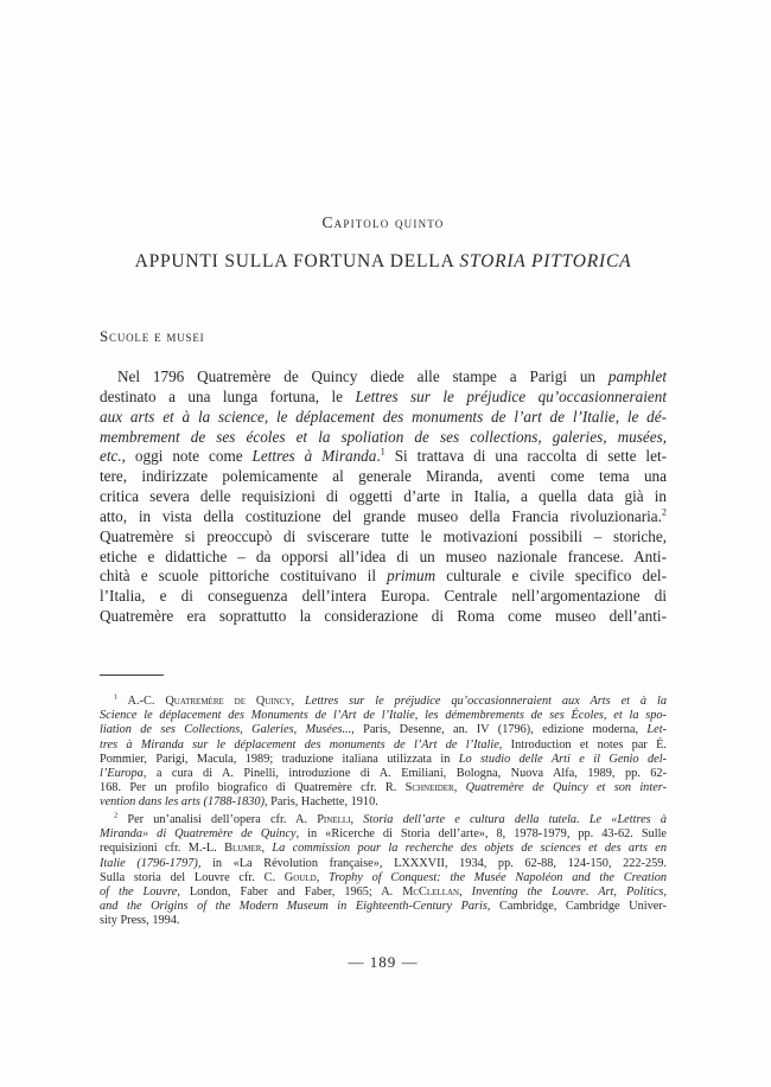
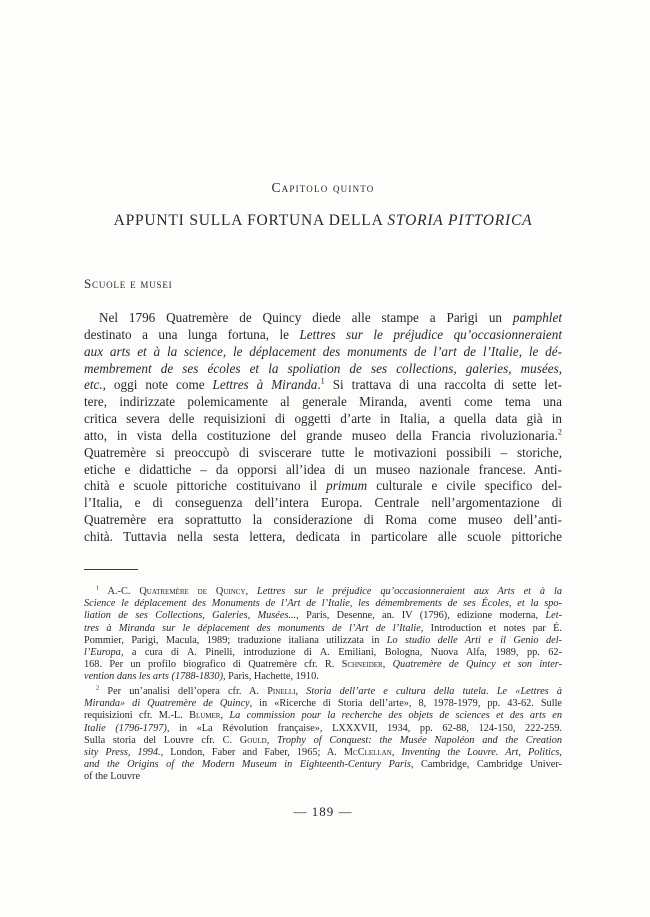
  Capitolo quinto
  APPUNTI SULLA FORTUNA DELLA STORIA PITTORICA
  Scuole e musei
  Nel 1796 Quatremère de Quincy diede alle stampe a Parigi un pamphlet
  destinato a una lunga fortuna, le Lettres sur le préjudice qu’occasionneraient
  aux arts et à la science, le déplacement des monuments de l’art de l’Italie, le dé-
  membrement de ses écoles et la spoliation de ses collections, galeries, musées,
  etc., oggi note come Lettres à Miranda.1 Si trattava di una raccolta di sette let-
  tere, indirizzate polemicamente al generale Miranda, aventi come tema una
  critica severa delle requisizioni di oggetti d’arte in Italia, a quella data già in
  atto, in vista della costituzione del grande museo della Francia rivoluzionaria.2
  Quatremère si preoccupò di sviscerare tutte le motivazioni possibili – storiche,
  etiche e didattiche – da opporsi all’idea di un museo nazionale francese. Anti-
  chità e scuole pittoriche costituivano il primum culturale e civile specifico del-
  l’Italia, e di conseguenza dell’intera Europa. Centrale nell’argomentazione di
  Quatremère era soprattutto la considerazione di Roma come museo dell’anti-
+ chità. Tuttavia nella sesta lettera, dedicata in particolare alle scuole pittoriche
  A.-C. Quatremère de Quincy, Lettres sur le préjudice qu’occasionneraient aux Arts et à la
  Science le déplacement des Monuments de l’Art de l’Italie, les démembrements de ses Écoles, et la spo-
  liation de ses Collections, Galeries, Musées..., Paris, Desenne, an. IV (1796), edizione moderna, Let-
  tres à Miranda sur le déplacement des monuments de l’Art de l’Italie, Introduction et notes par É.
  Pommier, Parigi, Macula, 1989; traduzione italiana utilizzata in Lo studio delle Arti e il Genio del-
  l’Europa, a cura di A. Pinelli, introduzione di A. Emiliani, Bologna, Nuova Alfa, 1989, pp. 62-
  168. Per un profilo biografico di Quatremère cfr. R. Schneider, Quatremère de Quincy et son inter-
  vention dans les arts (1788-1830), Paris, Hachette, 1910.
  Per un’analisi dell’opera cfr. A. Pinelli, Storia dell’arte e cultura della tutela. Le «Lettres à
  Miranda» di Quatremère de Quincy, in «Ricerche di Storia dell’arte», 8, 1978-1979, pp. 43-62. Sulle
  requisizioni cfr. M.-L. Blumer, La commission pour la recherche des objets de sciences et des arts en
  Italie (1796-1797), in «La Révolution française», LXXXVII, 1934, pp. 62-88, 124-150, 222-259.
  Sulla storia del Louvre cfr. C. Gould, Trophy of Conquest: the Musée Napoléon and the Creation
- of the Louvre, London, Faber and Faber, 1965; A. McClellan, Inventing the Louvre. Art, Politics,
+ sity Press, 1994., London, Faber and Faber, 1965; A. McClellan, Inventing the Louvre. Art, Politics,
  and the Origins of the Modern Museum in Eighteenth-Century Paris, Cambridge, Cambridge Univer-
- sity Press, 1994.
+ of the Louvre
  — 189 —
